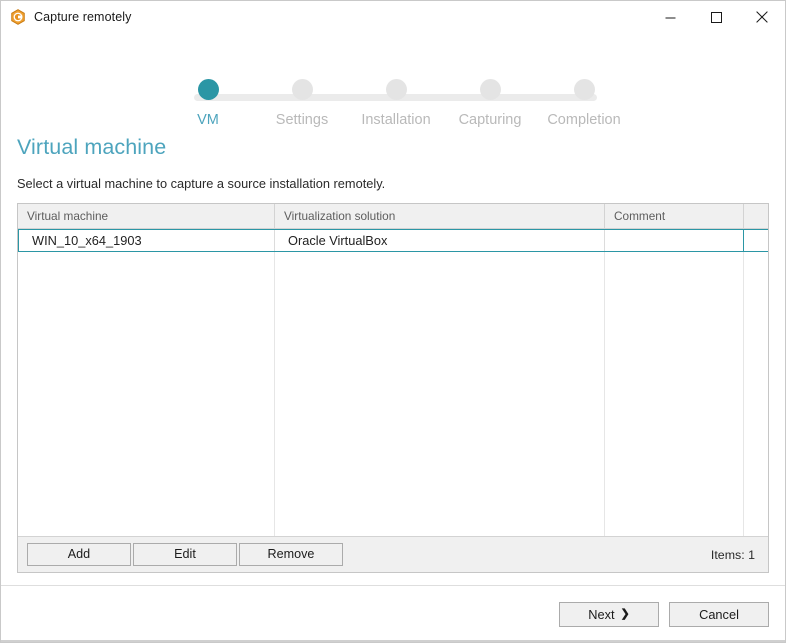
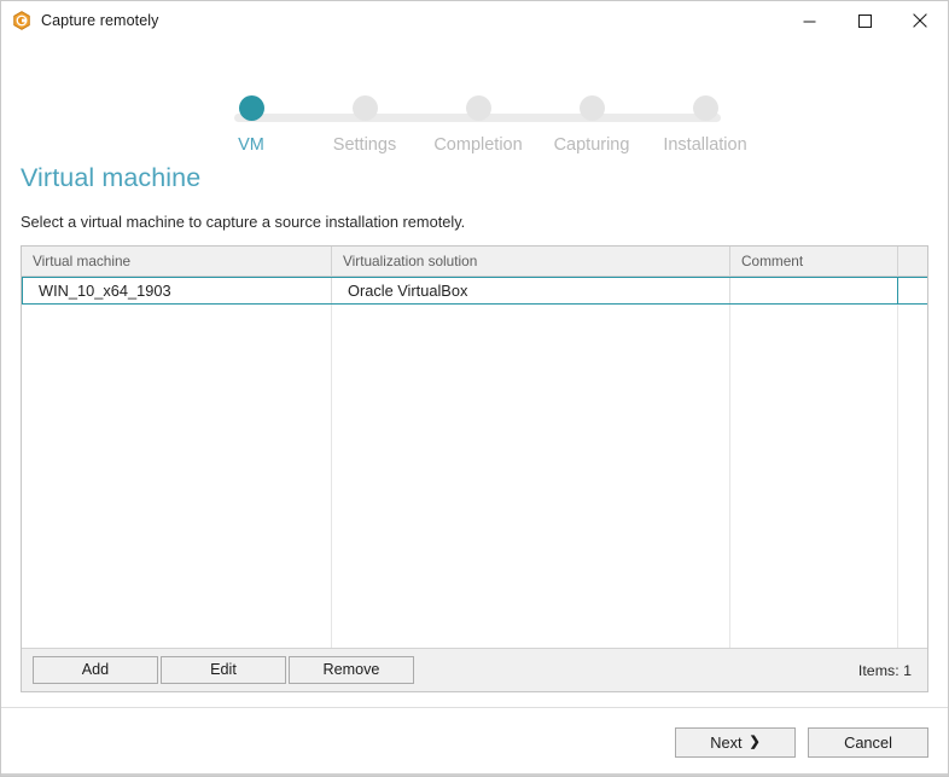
  Capture remotely
  VM
  Settings
- Installation
+ Completion
  Capturing
- Completion
+ Installation
  Virtual machine
  Select a virtual machine to capture a source installation remotely.
  Virtual machine
  Virtualization solution
  Comment
  WIN_10_x64_1903
  Oracle VirtualBox
  Add
  Edit
  Remove
  Items: 1
  Next
  ❯
  Cancel
